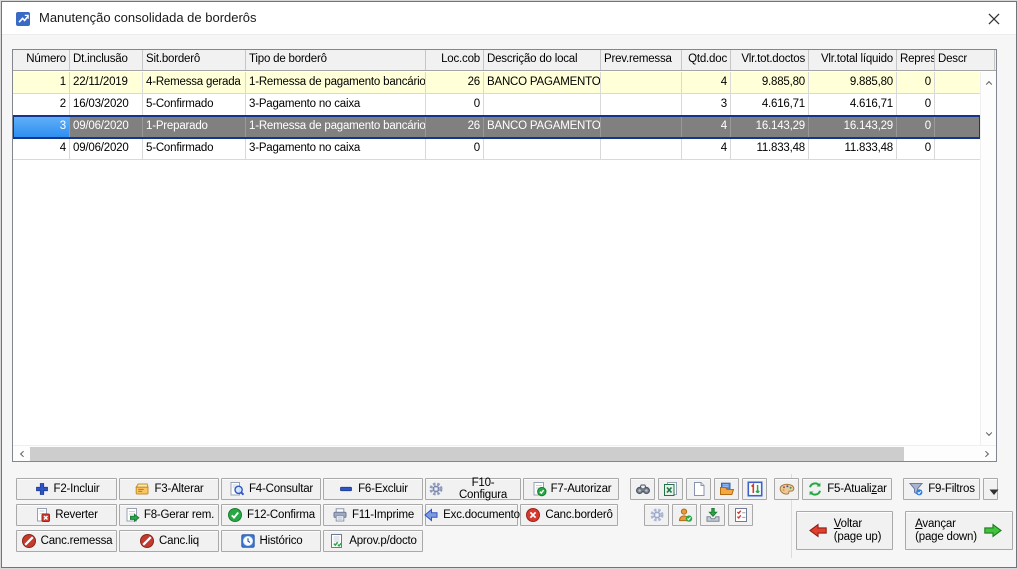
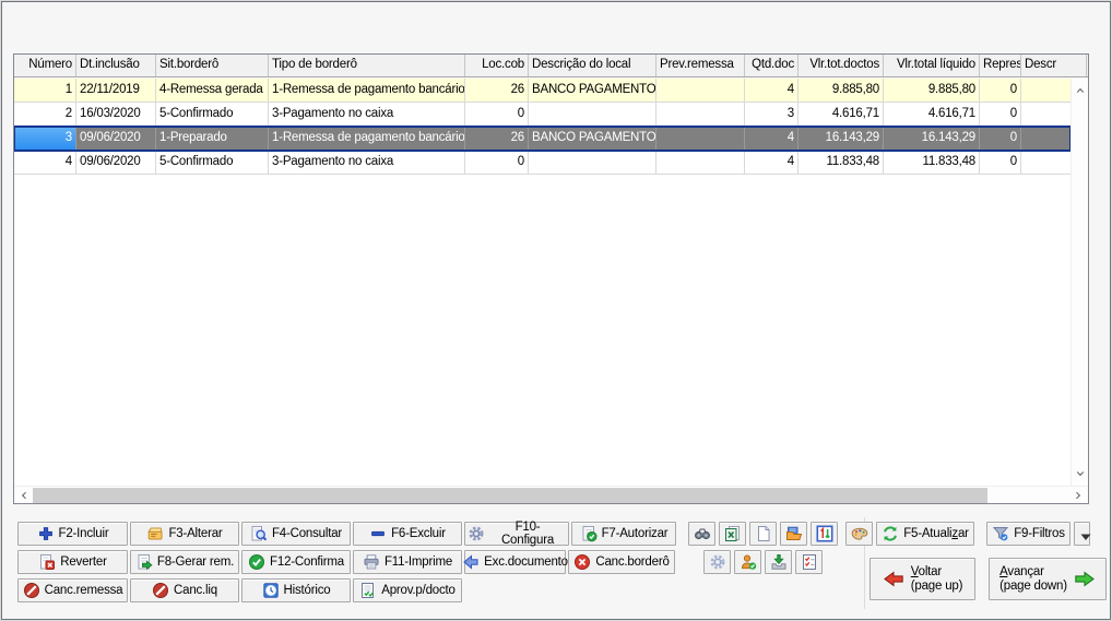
- Manutenção consolidada de borderôs
  Número
  Dt.inclusão
  Sit.borderô
  Tipo de borderô
  Loc.cob
  Descrição do local
  Prev.remessa
  Qtd.doc
  Vlr.tot.doctos
  Vlr.total líquido
  Repres
  Descr
  1
  22/11/2019
  4-Remessa gerada
  1-Remessa de pagamento bancário
  26
  BANCO PAGAMENTO
  4
  9.885,80
  9.885,80
  0
  2
  16/03/2020
  5-Confirmado
  3-Pagamento no caixa
  0
  3
  4.616,71
  4.616,71
  0
  3
  09/06/2020
  1-Preparado
  1-Remessa de pagamento bancário
  26
  BANCO PAGAMENTO
  4
  16.143,29
  16.143,29
  0
  4
  09/06/2020
  5-Confirmado
  3-Pagamento no caixa
  0
  4
  11.833,48
  11.833,48
  0
  F5-Atualizar
  F9-Filtros
  Voltar
  (page up)
  Avançar
  (page down)
  F2-Incluir
  F3-Alterar
  F4-Consultar
  F6-Excluir
  F10-Configura
  F7-Autorizar
  Reverter
  F8-Gerar rem.
  F12-Confirma
  F11-Imprime
  Exc.documento
  Canc.borderô
  Canc.remessa
  Canc.liq
  Histórico
  Aprov.p/docto
